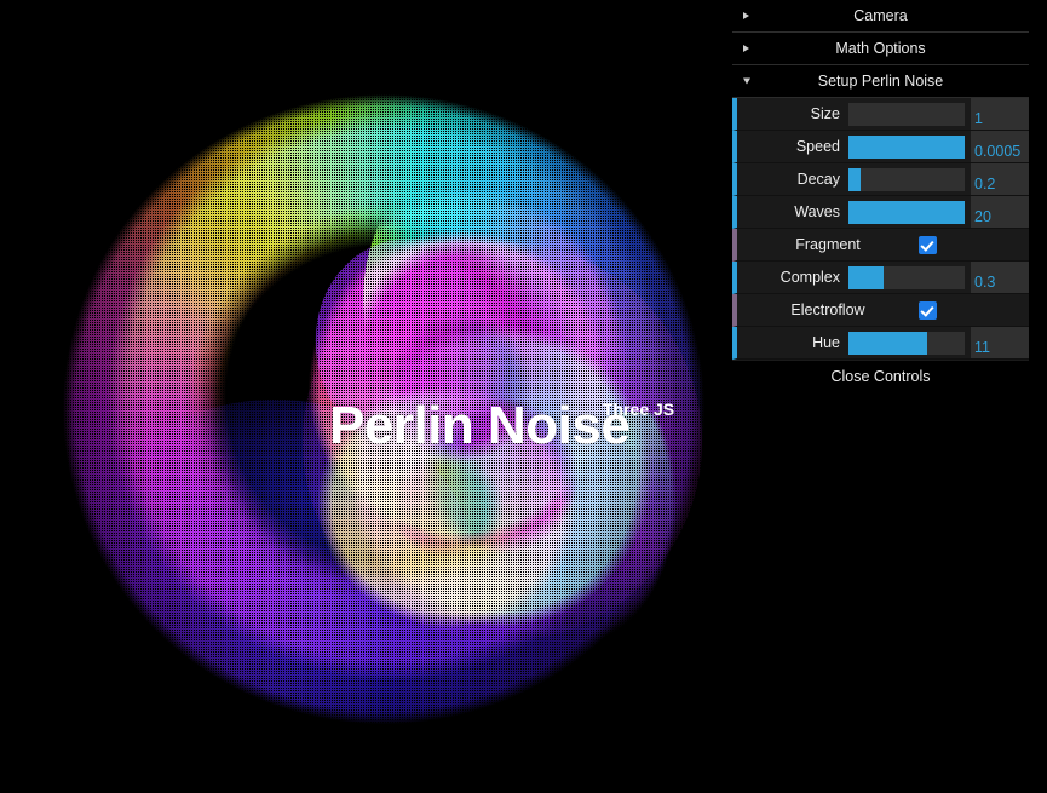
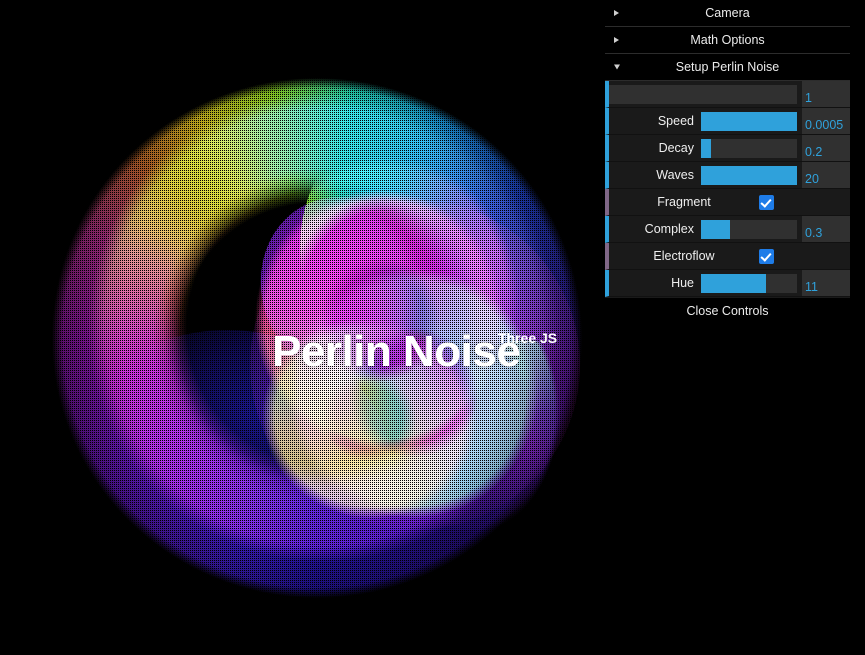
  Perlin Noise
  Three JS
  Camera
  Math Options
  Setup Perlin Noise
- Size
  1
  Speed
  0.0005
  Decay
  0.2
  Waves
  20
  Fragment
  Complex
  0.3
  Electroflow
  Hue
  11
  Close Controls
